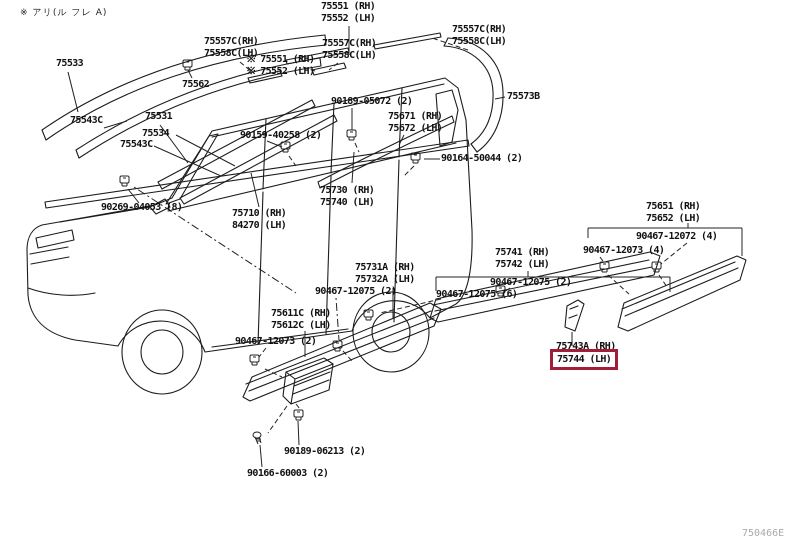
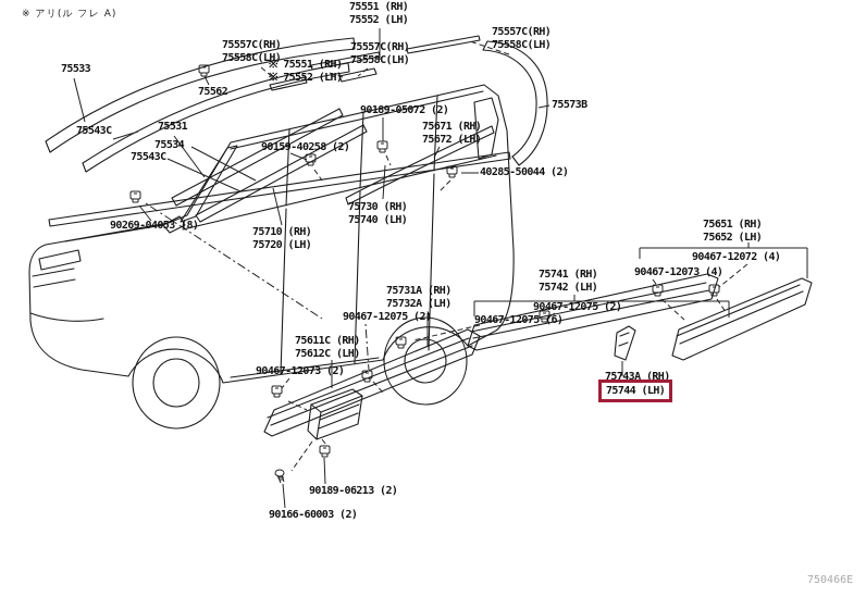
  ※ アリ(ル フレ A)
  75551 (RH)
  75552 (LH)
  75557C(RH)
  75558C(LH)
  75557C(RH)
  75558C(LH)
  ※ 75551 (RH)
  ※ 75552 (LH)
  75557C(RH)
  75558C(LH)
  75533
  75562
  75573B
  90189-05072 (2)
  75671 (RH)
  75672 (LH)
  75543C
  75531
  75534
  75543C
  90159-40258 (2)
- 90164-50044 (2)
+ 40285-50044 (2)
  75730 (RH)
  75740 (LH)
  75710 (RH)
- 84270 (LH)
+ 75720 (LH)
  90269-04053 (8)
  75651 (RH)
  75652 (LH)
  90467-12072 (4)
  90467-12073 (4)
  75741 (RH)
  75742 (LH)
  75731A (RH)
  75732A (LH)
  90467-12075 (2)
  90467-12075 (6)
  90467-12075 (2)
  75611C (RH)
  75612C (LH)
  90467-12073 (2)
  75743A (RH)
  90189-06213 (2)
  90166-60003 (2)
  75744 (LH)
  750466E
